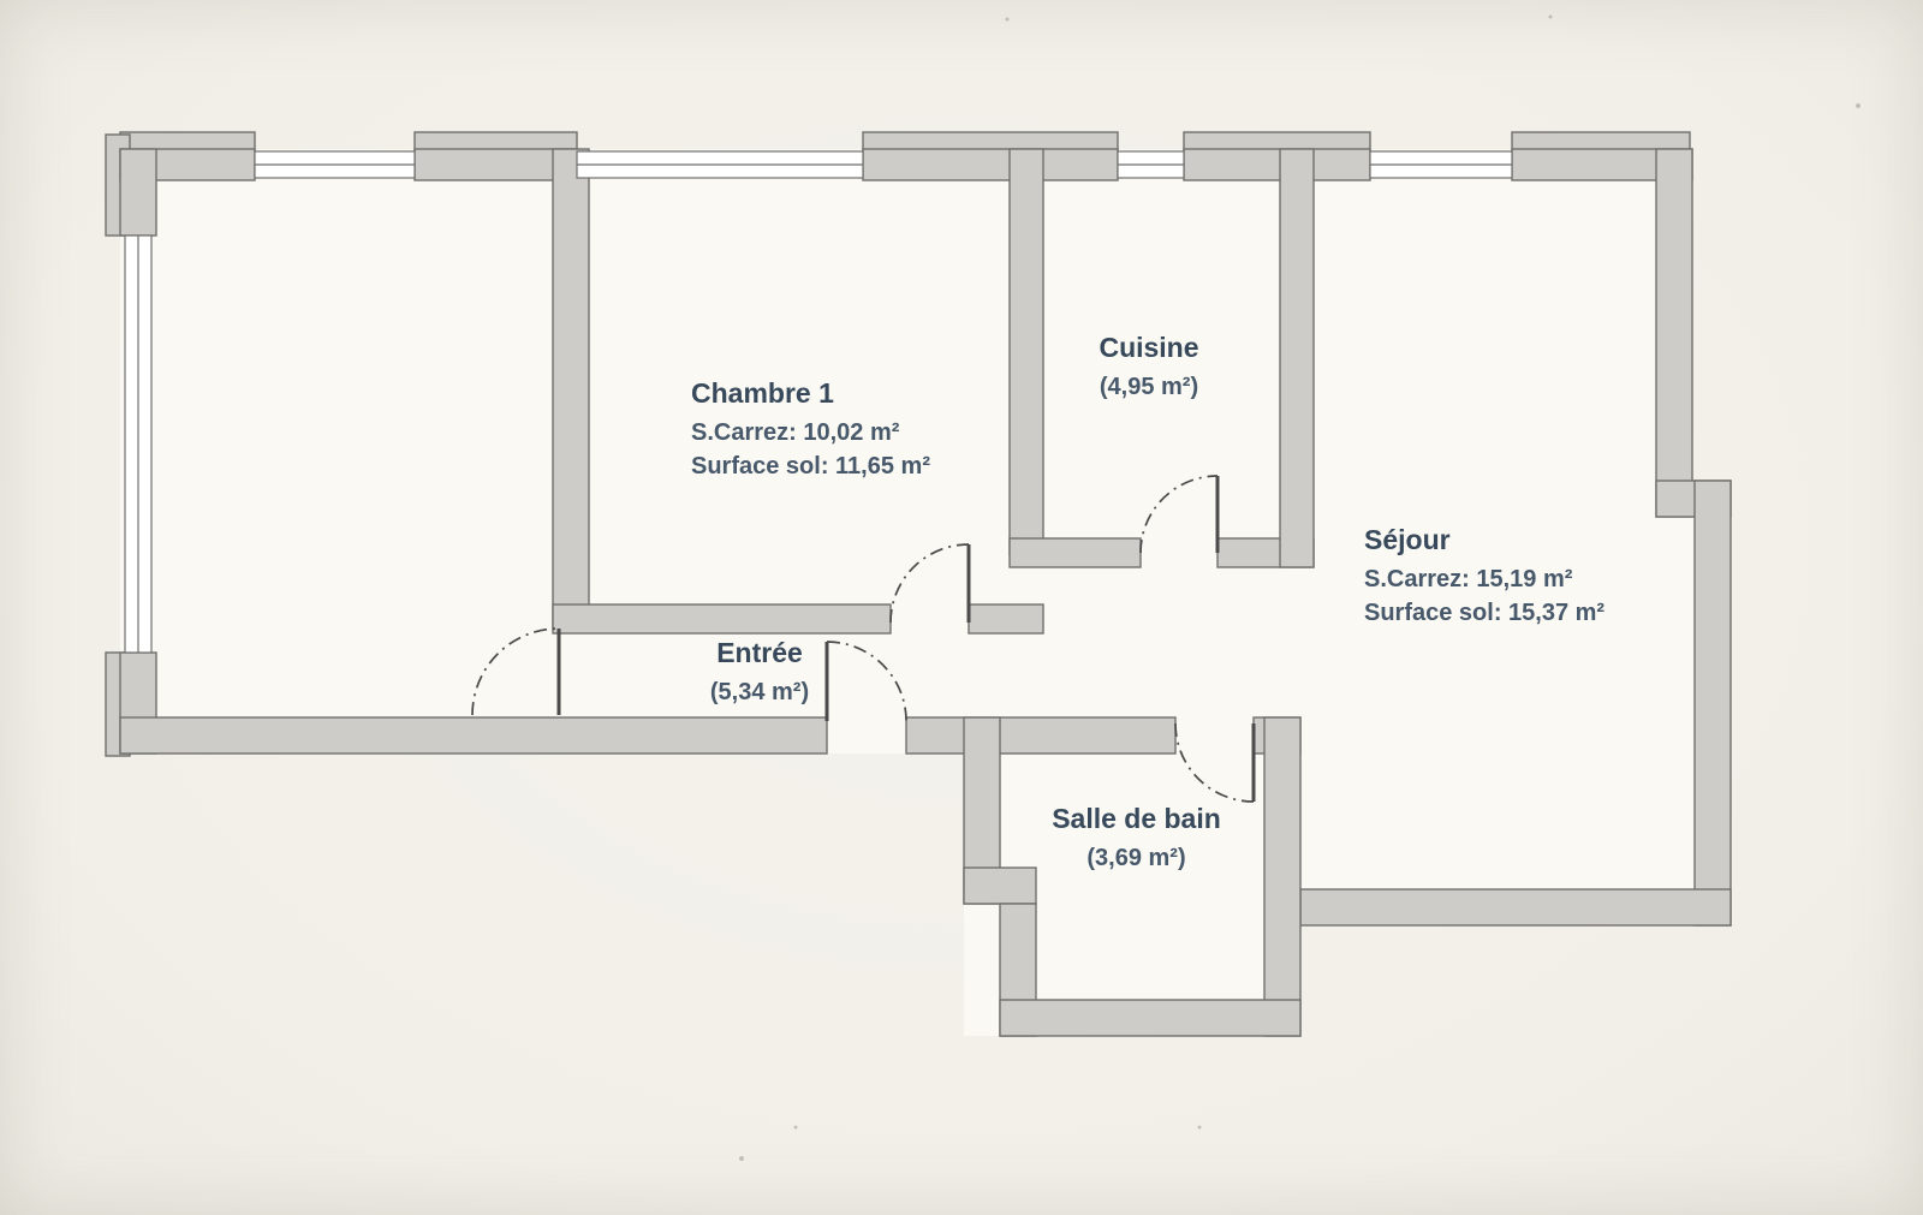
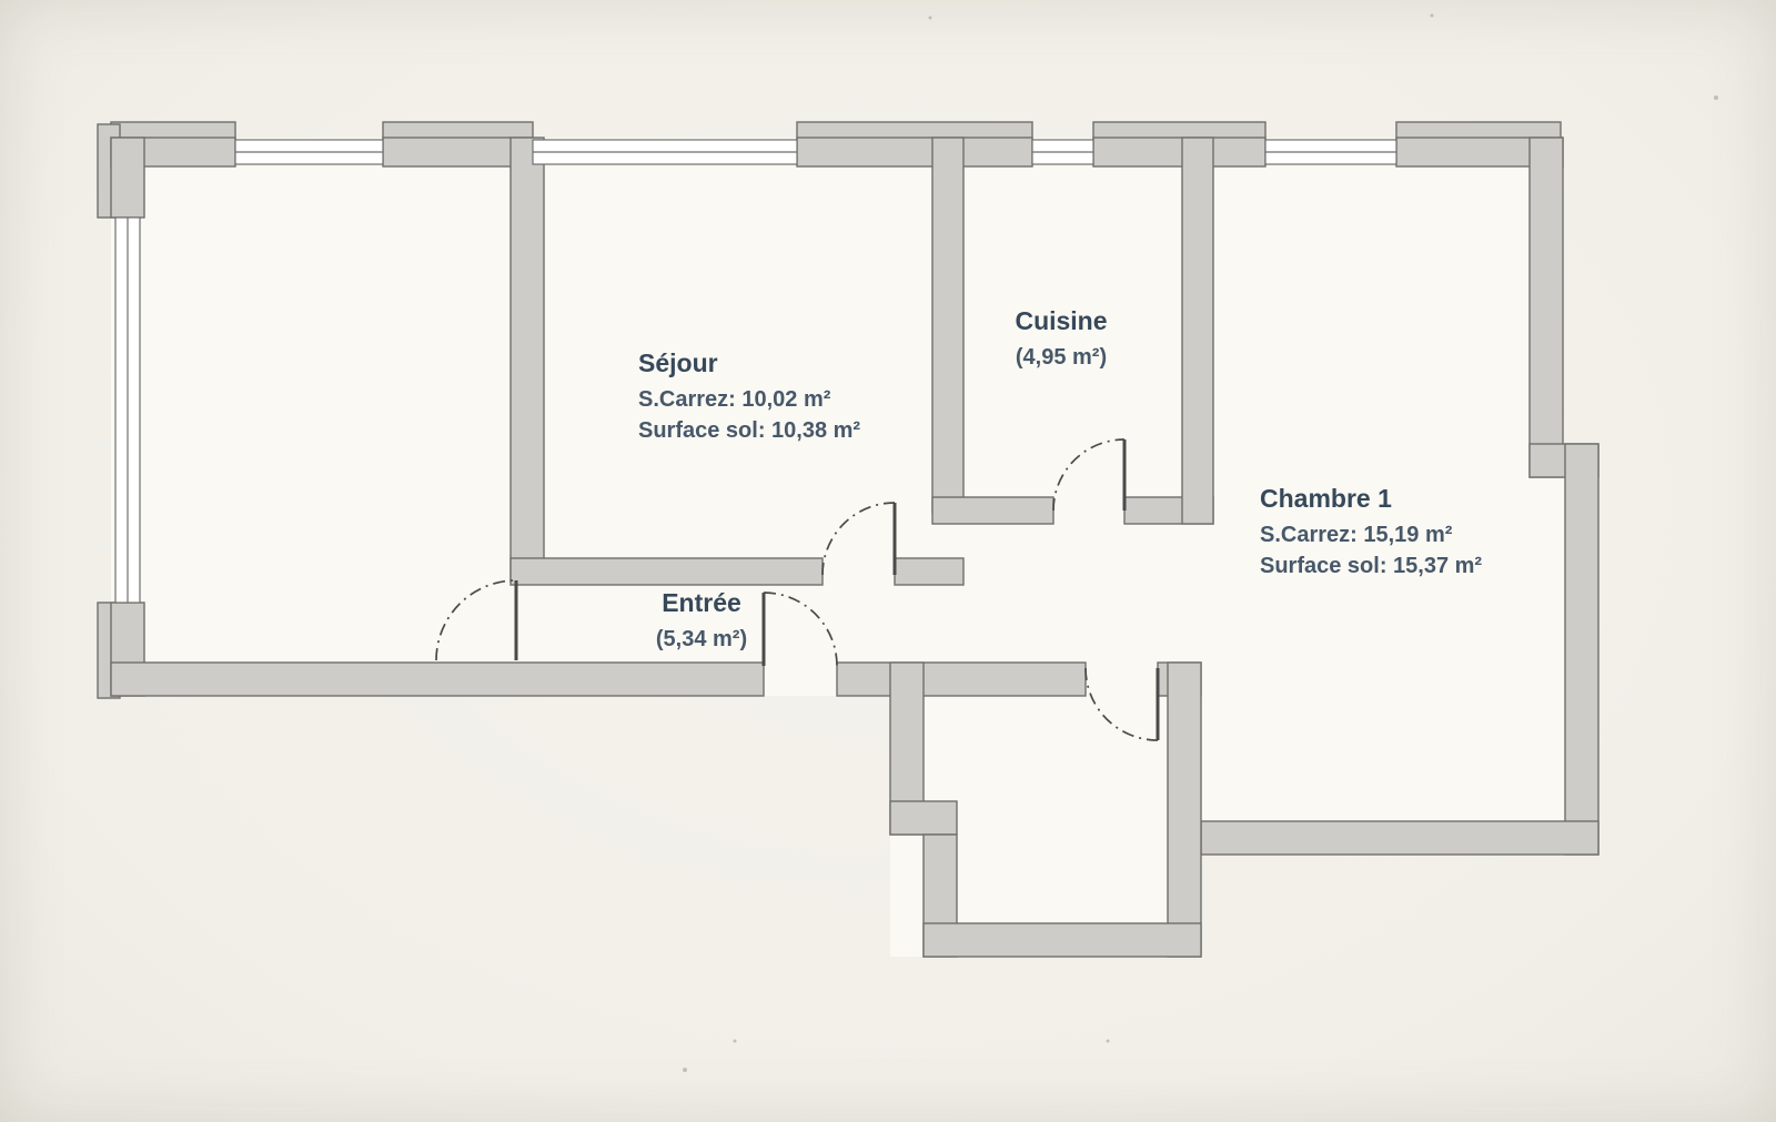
- Chambre 1
+ Séjour
  S.Carrez: 10,02 m²
- Surface sol: 11,65 m²
+ Surface sol: 10,38 m²
  Cuisine
  (4,95 m²)
- Séjour
+ Chambre 1
  S.Carrez: 15,19 m²
  Surface sol: 15,37 m²
  Entrée
  (5,34 m²)
- Salle de bain
- (3,69 m²)
